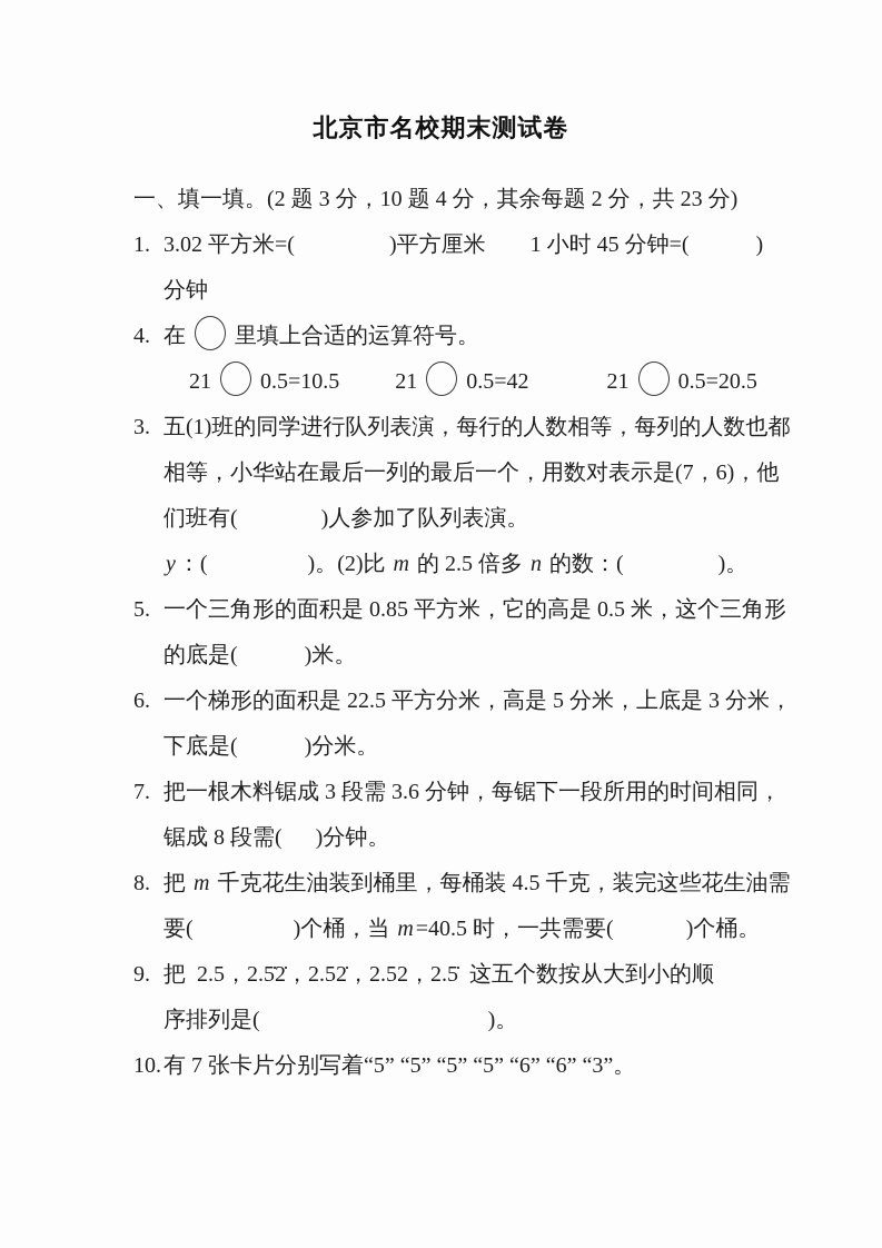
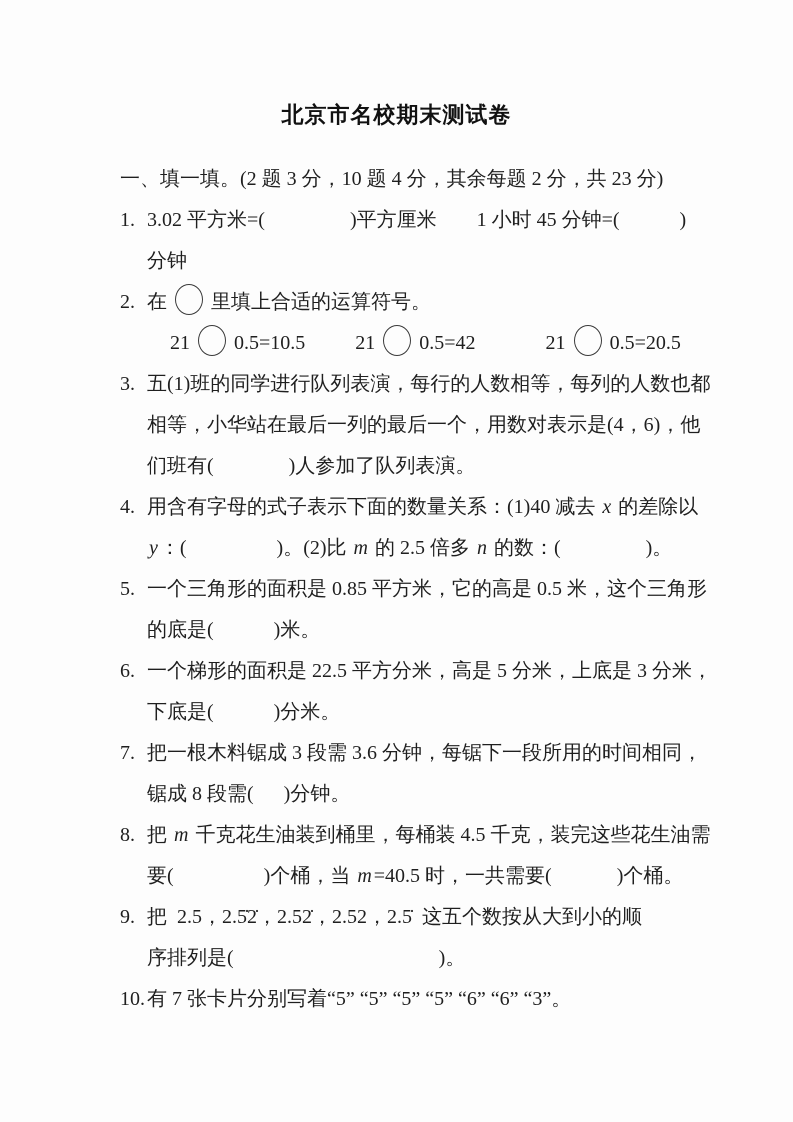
  北京市名校期末测试卷
  一、填一填。(2 题 3 分，10 题 4 分，其余每题 2 分，共 23 分)
  1. 3.02 平方米=( )平方厘米 1 小时 45 分钟=( )
  分钟
- 4. 在 里填上合适的运算符号。
+ 2. 在 里填上合适的运算符号。
  21 0.5=10.5 21 0.5=42 21 0.5=20.5
  3. 五(1)班的同学进行队列表演，每行的人数相等，每列的人数也都
- 相等，小华站在最后一列的最后一个，用数对表示是(7，6)，他
+ 相等，小华站在最后一列的最后一个，用数对表示是(4，6)，他
  们班有( )人参加了队列表演。
+ 4. 用含有字母的式子表示下面的数量关系：(1)40 减去 x 的差除以
  y：( )。(2)比 m 的 2.5 倍多 n 的数：( )。
  5. 一个三角形的面积是 0.85 平方米，它的高是 0.5 米，这个三角形
  的底是( )米。
  6. 一个梯形的面积是 22.5 平方分米，高是 5 分米，上底是 3 分米，
  下底是( )分米。
  7. 把一根木料锯成 3 段需 3.6 分钟，每锯下一段所用的时间相同，
  锯成 8 段需( )分钟。
  8. 把 m 千克花生油装到桶里，每桶装 4.5 千克，装完这些花生油需
  要( )个桶，当 m=40.5 时，一共需要( )个桶。
  9. 把 2.5，2.5̇2̇，2.52̇，2.52，2.5̇ 这五个数按从大到小的顺
  序排列是( )。
  10.有 7 张卡片分别写着“5” “5” “5” “5” “6” “6” “3”。
